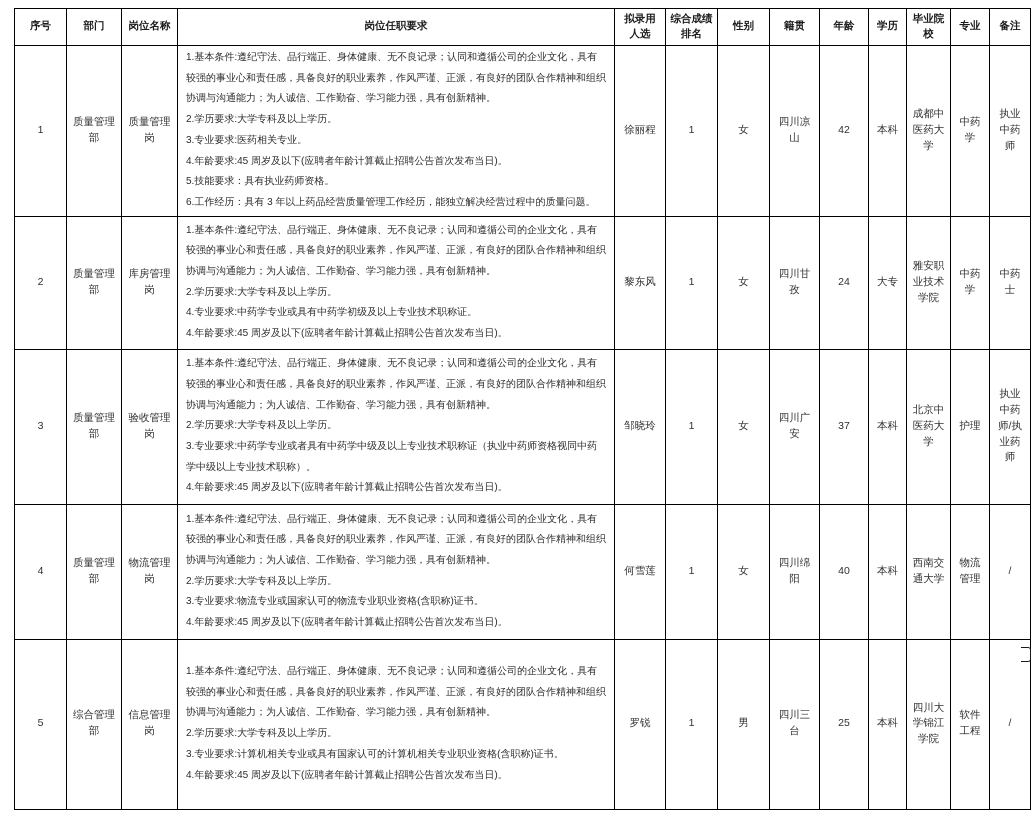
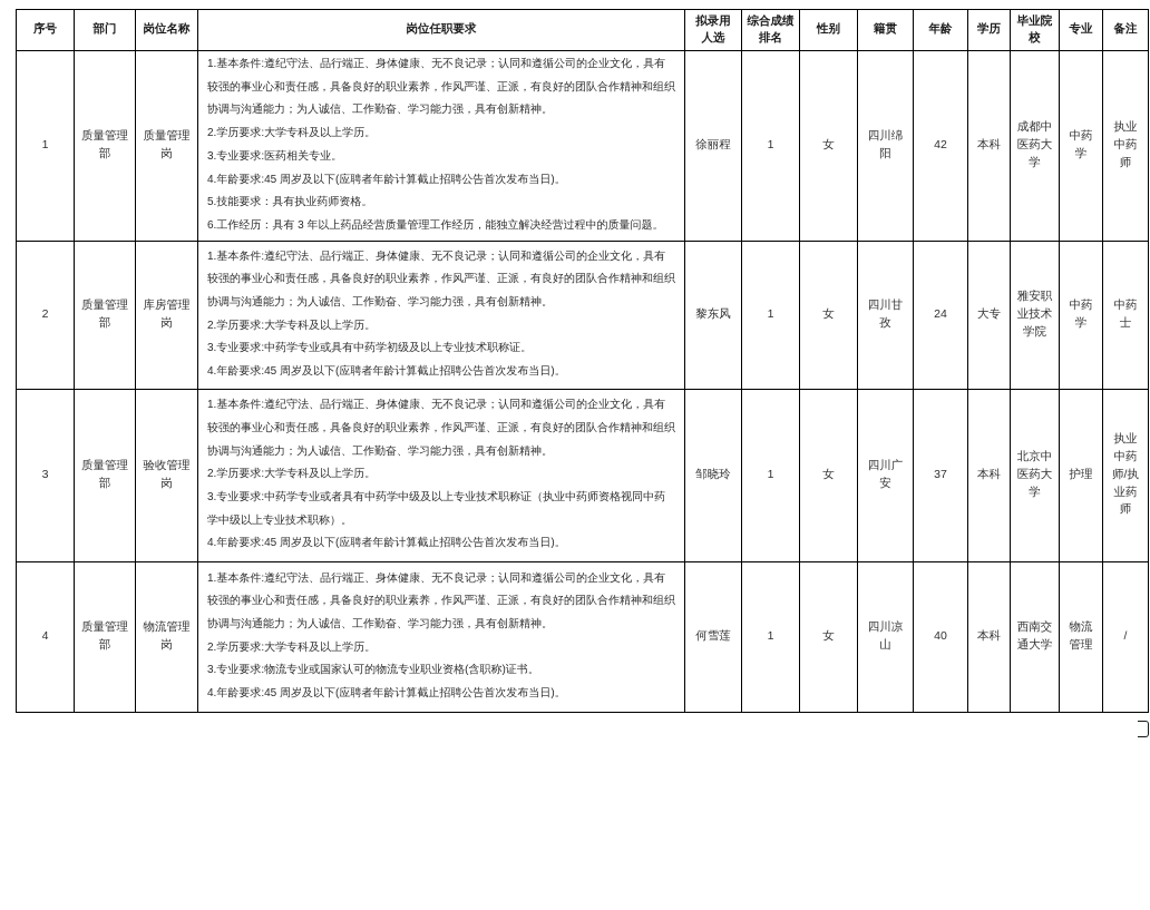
  序号	部门	岗位名称	岗位任职要求	拟录用 人选	综合成绩 排名	性别	籍贯	年龄	学历	毕业院 校	专业	备注
- 1	质量管理部	质量管理岗	1.基本条件:遵纪守法、品行端正、身体健康、无不良记录；认同和遵循公司的企业文化，具有较强的事业心和责任感，具备良好的职业素养，作风严谨、正派，有良好的团队合作精神和组织协调与沟通能力；为人诚信、工作勤奋、学习能力强，具有创新精神。 2.学历要求:大学专科及以上学历。 3.专业要求:医药相关专业。 4.年龄要求:45 周岁及以下(应聘者年龄计算截止招聘公告首次发布当日)。 5.技能要求：具有执业药师资格。 6.工作经历：具有 3 年以上药品经营质量管理工作经历，能独立解决经营过程中的质量问题。	徐丽程	1	女	四川凉 山	42	本科	成都中 医药大 学	中药 学	执业 中药 师
+ 1	质量管理部	质量管理岗	1.基本条件:遵纪守法、品行端正、身体健康、无不良记录；认同和遵循公司的企业文化，具有较强的事业心和责任感，具备良好的职业素养，作风严谨、正派，有良好的团队合作精神和组织协调与沟通能力；为人诚信、工作勤奋、学习能力强，具有创新精神。 2.学历要求:大学专科及以上学历。 3.专业要求:医药相关专业。 4.年龄要求:45 周岁及以下(应聘者年龄计算截止招聘公告首次发布当日)。 5.技能要求：具有执业药师资格。 6.工作经历：具有 3 年以上药品经营质量管理工作经历，能独立解决经营过程中的质量问题。	徐丽程	1	女	四川绵 阳	42	本科	成都中 医药大 学	中药 学	执业 中药 师
- 2	质量管理部	库房管理岗	1.基本条件:遵纪守法、品行端正、身体健康、无不良记录；认同和遵循公司的企业文化，具有较强的事业心和责任感，具备良好的职业素养，作风严谨、正派，有良好的团队合作精神和组织协调与沟通能力；为人诚信、工作勤奋、学习能力强，具有创新精神。 2.学历要求:大学专科及以上学历。 4.专业要求:中药学专业或具有中药学初级及以上专业技术职称证。 4.年龄要求:45 周岁及以下(应聘者年龄计算截止招聘公告首次发布当日)。	黎东风	1	女	四川甘 孜	24	大专	雅安职 业技术 学院	中药 学	中药 士
+ 2	质量管理部	库房管理岗	1.基本条件:遵纪守法、品行端正、身体健康、无不良记录；认同和遵循公司的企业文化，具有较强的事业心和责任感，具备良好的职业素养，作风严谨、正派，有良好的团队合作精神和组织协调与沟通能力；为人诚信、工作勤奋、学习能力强，具有创新精神。 2.学历要求:大学专科及以上学历。 3.专业要求:中药学专业或具有中药学初级及以上专业技术职称证。 4.年龄要求:45 周岁及以下(应聘者年龄计算截止招聘公告首次发布当日)。	黎东风	1	女	四川甘 孜	24	大专	雅安职 业技术 学院	中药 学	中药 士
  3	质量管理部	验收管理岗	1.基本条件:遵纪守法、品行端正、身体健康、无不良记录；认同和遵循公司的企业文化，具有较强的事业心和责任感，具备良好的职业素养，作风严谨、正派，有良好的团队合作精神和组织协调与沟通能力；为人诚信、工作勤奋、学习能力强，具有创新精神。 2.学历要求:大学专科及以上学历。 3.专业要求:中药学专业或者具有中药学中级及以上专业技术职称证（执业中药师资格视同中药学中级以上专业技术职称）。 4.年龄要求:45 周岁及以下(应聘者年龄计算截止招聘公告首次发布当日)。	邹晓玲	1	女	四川广 安	37	本科	北京中 医药大 学	护理	执业 中药 师/执 业药 师
- 4	质量管理部	物流管理岗	1.基本条件:遵纪守法、品行端正、身体健康、无不良记录；认同和遵循公司的企业文化，具有较强的事业心和责任感，具备良好的职业素养，作风严谨、正派，有良好的团队合作精神和组织协调与沟通能力；为人诚信、工作勤奋、学习能力强，具有创新精神。 2.学历要求:大学专科及以上学历。 3.专业要求:物流专业或国家认可的物流专业职业资格(含职称)证书。 4.年龄要求:45 周岁及以下(应聘者年龄计算截止招聘公告首次发布当日)。	何雪莲	1	女	四川绵 阳	40	本科	西南交 通大学	物流 管理	/
+ 4	质量管理部	物流管理岗	1.基本条件:遵纪守法、品行端正、身体健康、无不良记录；认同和遵循公司的企业文化，具有较强的事业心和责任感，具备良好的职业素养，作风严谨、正派，有良好的团队合作精神和组织协调与沟通能力；为人诚信、工作勤奋、学习能力强，具有创新精神。 2.学历要求:大学专科及以上学历。 3.专业要求:物流专业或国家认可的物流专业职业资格(含职称)证书。 4.年龄要求:45 周岁及以下(应聘者年龄计算截止招聘公告首次发布当日)。	何雪莲	1	女	四川凉 山	40	本科	西南交 通大学	物流 管理	/
- 5	综合管理部	信息管理岗	1.基本条件:遵纪守法、品行端正、身体健康、无不良记录；认同和遵循公司的企业文化，具有较强的事业心和责任感，具备良好的职业素养，作风严谨、正派，有良好的团队合作精神和组织协调与沟通能力；为人诚信、工作勤奋、学习能力强，具有创新精神。 2.学历要求:大学专科及以上学历。 3.专业要求:计算机相关专业或具有国家认可的计算机相关专业职业资格(含职称)证书。 4.年龄要求:45 周岁及以下(应聘者年龄计算截止招聘公告首次发布当日)。	罗锐	1	男	四川三 台	25	本科	四川大 学锦江 学院	软件 工程	/
